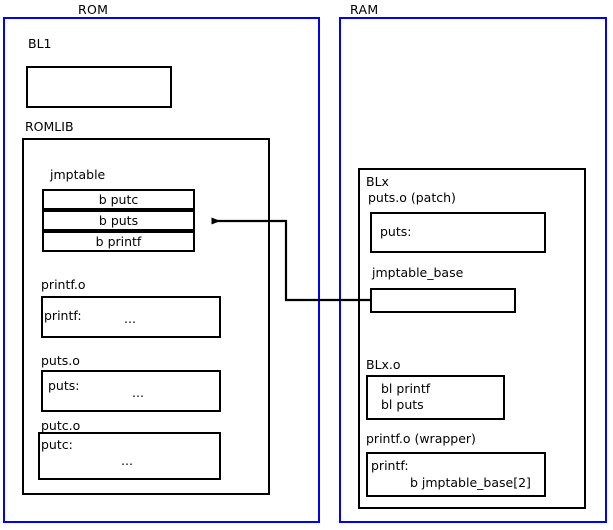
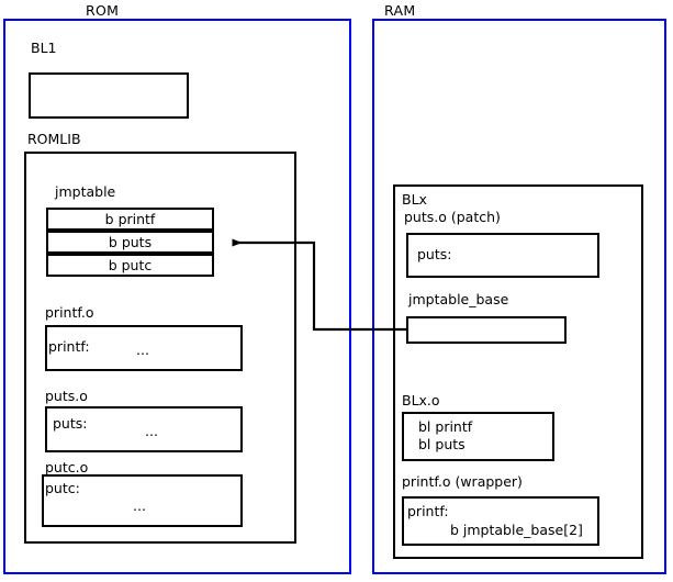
  ROM
  BL1
  ROMLIB
  jmptable
- b putc
+ b printf
  b puts
- b printf
+ b putc
  printf.o
  printf:
  ...
  puts.o
  puts:
  ...
  putc.o
  putc:
  ...
  RAM
  BLx
  puts.o (patch)
  puts:
  jmptable_base
  BLx.o
  bl printf
  bl puts
  printf.o (wrapper)
  printf:
  b jmptable_base[2]
